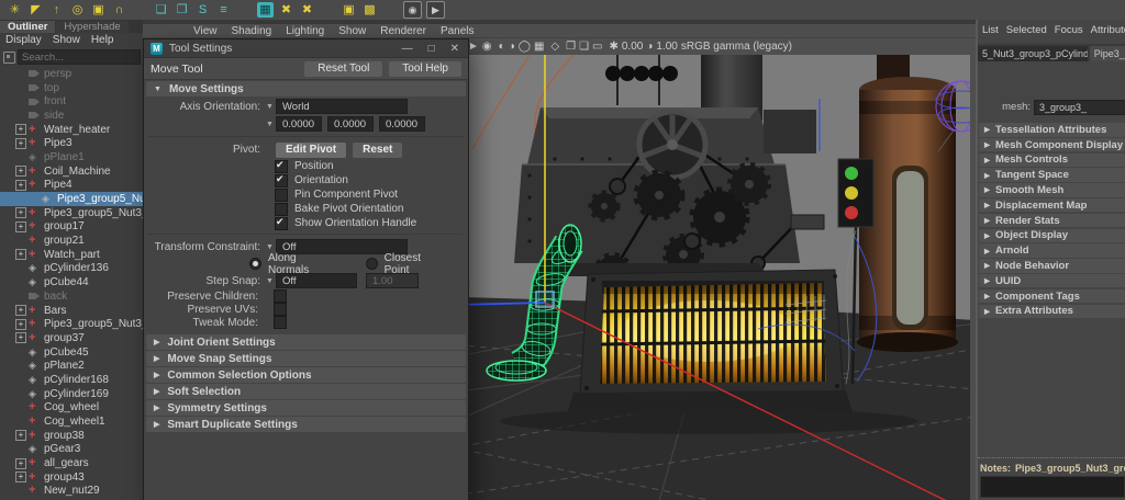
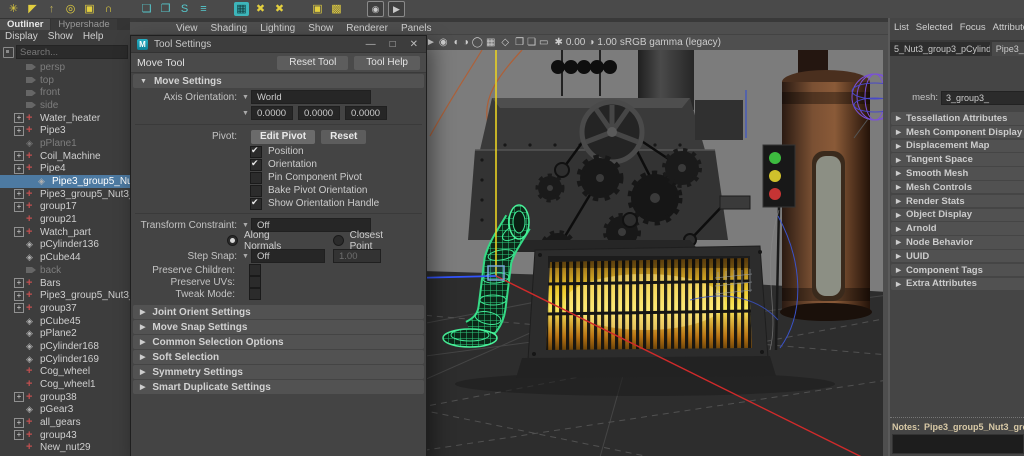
  ✳
  ◤
  ↑
  ◎
  ▣
  ∩
  ❏
  ❐
  S
  ≡
  ▦
  ✖
  ✖
  ▣
  ▩
  ◉
  ▶
  Outliner
  Hypershade
  Display
  Show
  Help
  Search...
  persp
  top
  front
  side
  Water_heater
  Pipe3
  pPlane1
  Coil_Machine
  Pipe4
  Pipe3_group5_Nut3
  group17
  group21
  Watch_part
  pCylinder136
  pCube44
  back
  Bars
  Pipe3_group5_Nut3
  group37
  pCube45
  pPlane2
  pCylinder168
  pCylinder169
  Cog_wheel
  Cog_wheel1
  group38
  pGear3
  all_gears
  group43
  New_nut29
  View
  Shading
  Lighting
  Show
  Renderer
  Panels
  ►
  ◉
  ◐
  ◑
  ◯
  ▦
  ◇
  ❐
  ❏
  ▭
  ✱
  0.00
  ◑
  1.00
  sRGB gamma (legacy)
  M
  Tool Settings
  —
  □
  ✕
  Move Tool
  Reset Tool
  Tool Help
  Move Settings
  Axis Orientation:
  World
  0.0000
  0.0000
  0.0000
  Pivot:
  Edit Pivot
  Reset
  Position
  Orientation
  Pin Component Pivot
  Bake Pivot Orientation
  Show Orientation Handle
  Transform Constraint:
  Off
  Along Normals
  Closest Point
  Step Snap:
  Off
  1.00
  Preserve Children:
  Preserve UVs:
  Tweak Mode:
  Joint Orient Settings
  Move Snap Settings
  Common Selection Options
  Soft Selection
  Symmetry Settings
  Smart Duplicate Settings
  List
  Selected
  Focus
  Attribut
  5_Nut3_group3_pCylind
  Pipe3_
  mesh:
  3_group3_
  Tessellation Attributes
  Mesh Component Display
- Mesh Controls
+ Displacement Map
  Tangent Space
  Smooth Mesh
- Displacement Map
+ Mesh Controls
  Render Stats
  Object Display
  Arnold
  Node Behavior
  UUID
  Component Tags
  Extra Attributes
  Notes:
  Pipe3_group5_Nut3_gr
